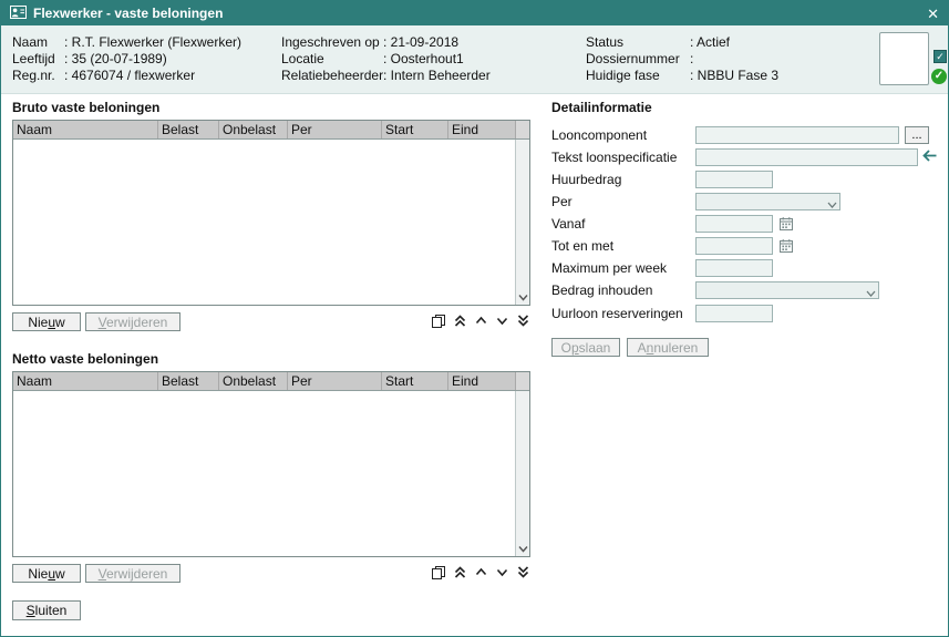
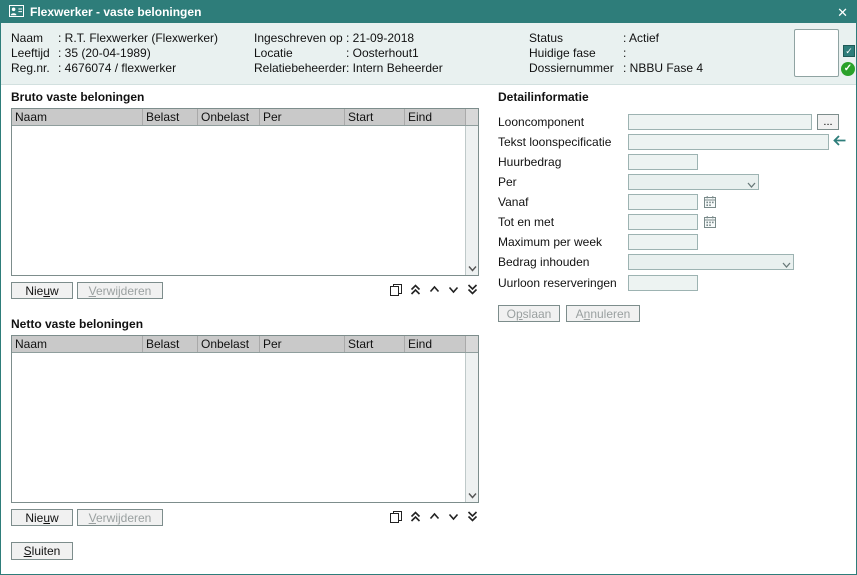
  Flexwerker - vaste beloningen
  ✕
  Naam
  : R.T. Flexwerker (Flexwerker)
  Leeftijd
- : 35 (20-07-1989)
+ : 35 (20-04-1989)
  Reg.nr.
  : 4676074 / flexwerker
  Ingeschreven op
  : 21-09-2018
  Locatie
  : Oosterhout1
  Relatiebeheerder
  : Intern Beheerder
  Status
  : Actief
- Dossiernummer
+ Huidige fase
  :
- Huidige fase
+ Dossiernummer
- : NBBU Fase 3
+ : NBBU Fase 4
  ✓
  ✓
  Bruto vaste beloningen
  Naam
  Belast
  Onbelast
  Per
  Start
  Eind
  Nieuw
  Verwijderen
  Netto vaste beloningen
  Naam
  Belast
  Onbelast
  Per
  Start
  Eind
  Nieuw
  Verwijderen
  Sluiten
  Detailinformatie
  Looncomponent
  ...
  Tekst loonspecificatie
  Huurbedrag
  Per
  Vanaf
  Tot en met
  Maximum per week
  Bedrag inhouden
  Uurloon reserveringen
  Opslaan
  Annuleren
